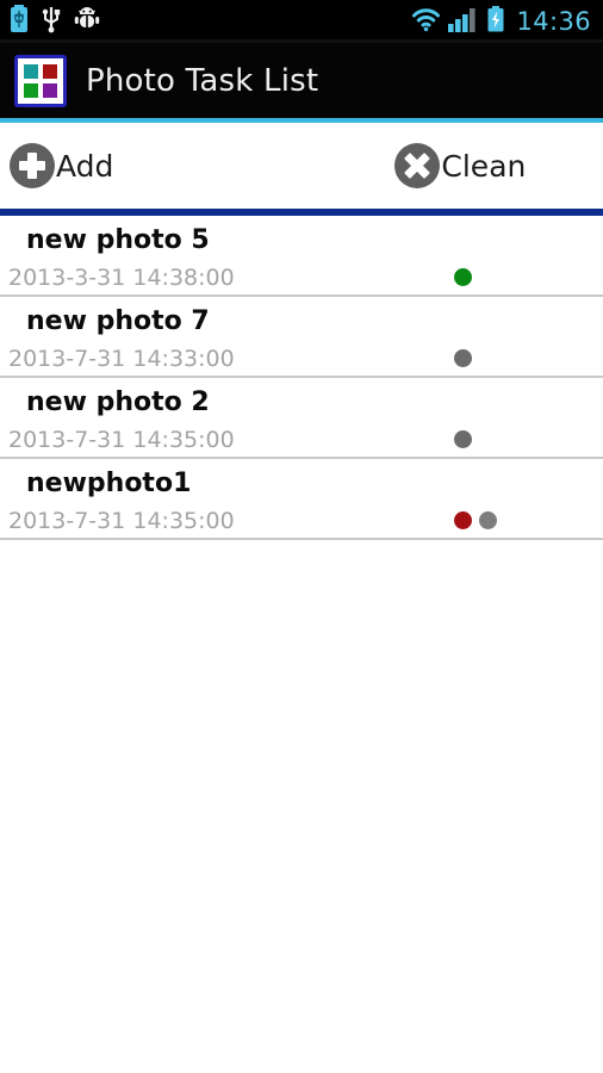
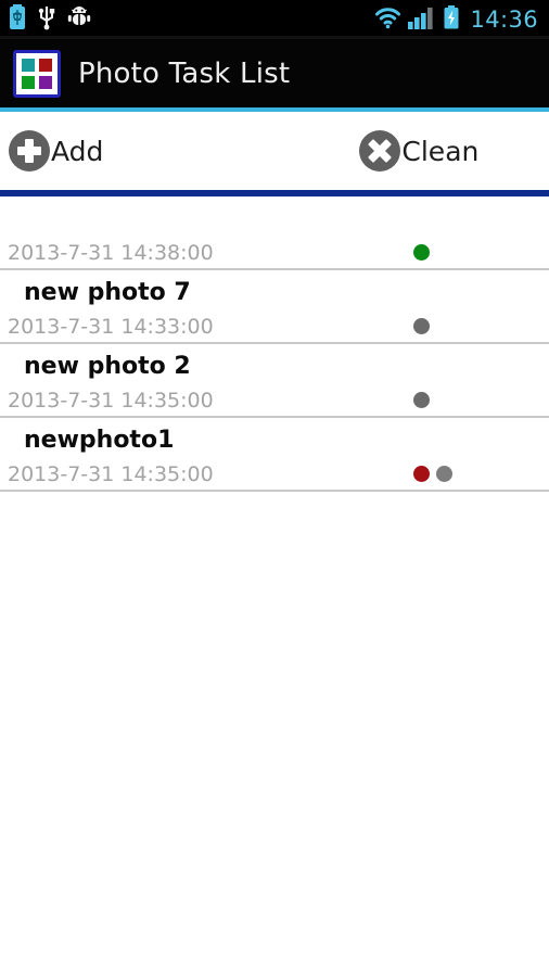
  14:36
  Photo Task List
  Add
  Clean
- new photo 5
- 2013-3-31 14:38:00
+ 2013-7-31 14:38:00
  new photo 7
  2013-7-31 14:33:00
  new photo 2
  2013-7-31 14:35:00
  newphoto1
  2013-7-31 14:35:00
